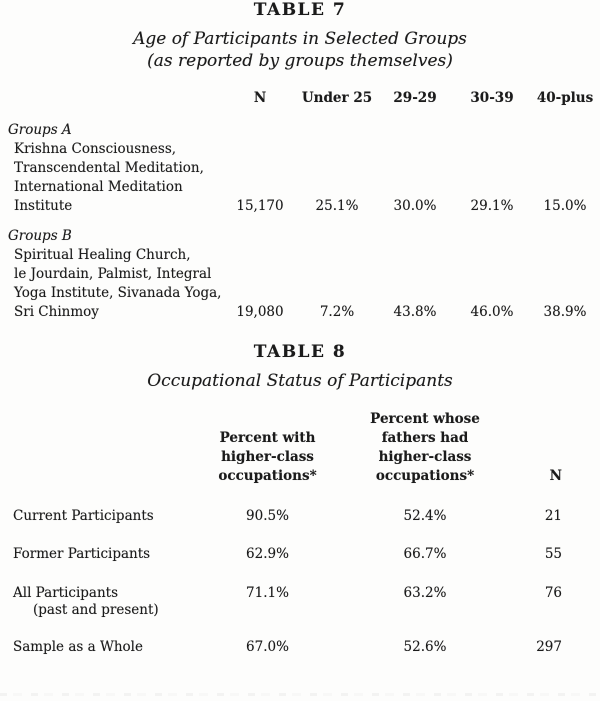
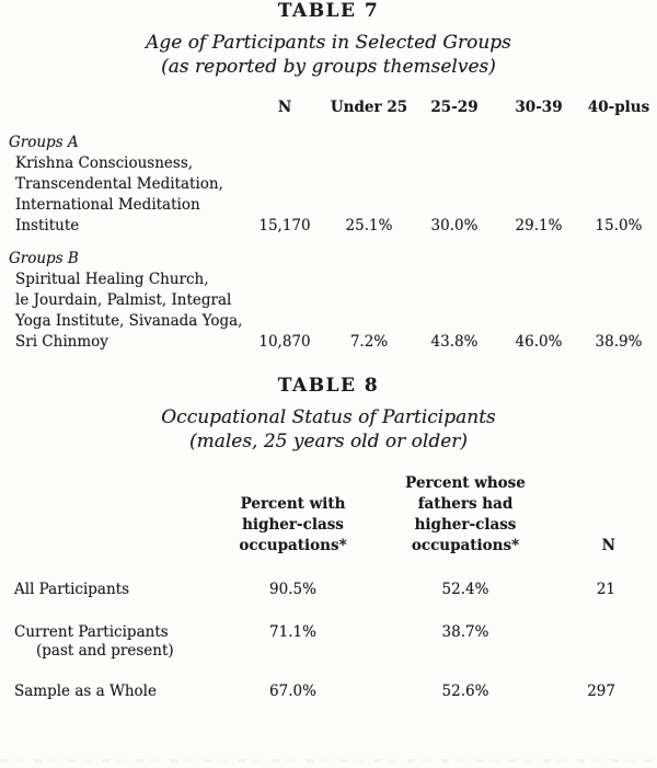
  TABLE 7
  Age of Participants in Selected Groups
  (as reported by groups themselves)
  N
  Under 25
- 29-29
+ 25-29
  30-39
  40-plus
  Groups A
  Krishna Consciousness,
  Transcendental Meditation,
  International Meditation
  Institute
  15,170
  25.1%
  30.0%
  29.1%
  15.0%
  Groups B
  Spiritual Healing Church,
  le Jourdain, Palmist, Integral
  Yoga Institute, Sivanada Yoga,
  Sri Chinmoy
- 19,080
+ 10,870
  7.2%
  43.8%
  46.0%
  38.9%
  TABLE 8
  Occupational Status of Participants
+ (males, 25 years old or older)
  Percent with
  higher-class
  occupations*
  Percent whose
  fathers had
  higher-class
  occupations*
  N
- Current Participants
+ All Participants
  90.5%
  52.4%
  21
- Former Participants
- 62.9%
- 66.7%
- 55
- All Participants
+ Current Participants
  (past and present)
  71.1%
- 63.2%
+ 38.7%
- 76
  Sample as a Whole
  67.0%
  52.6%
  297
